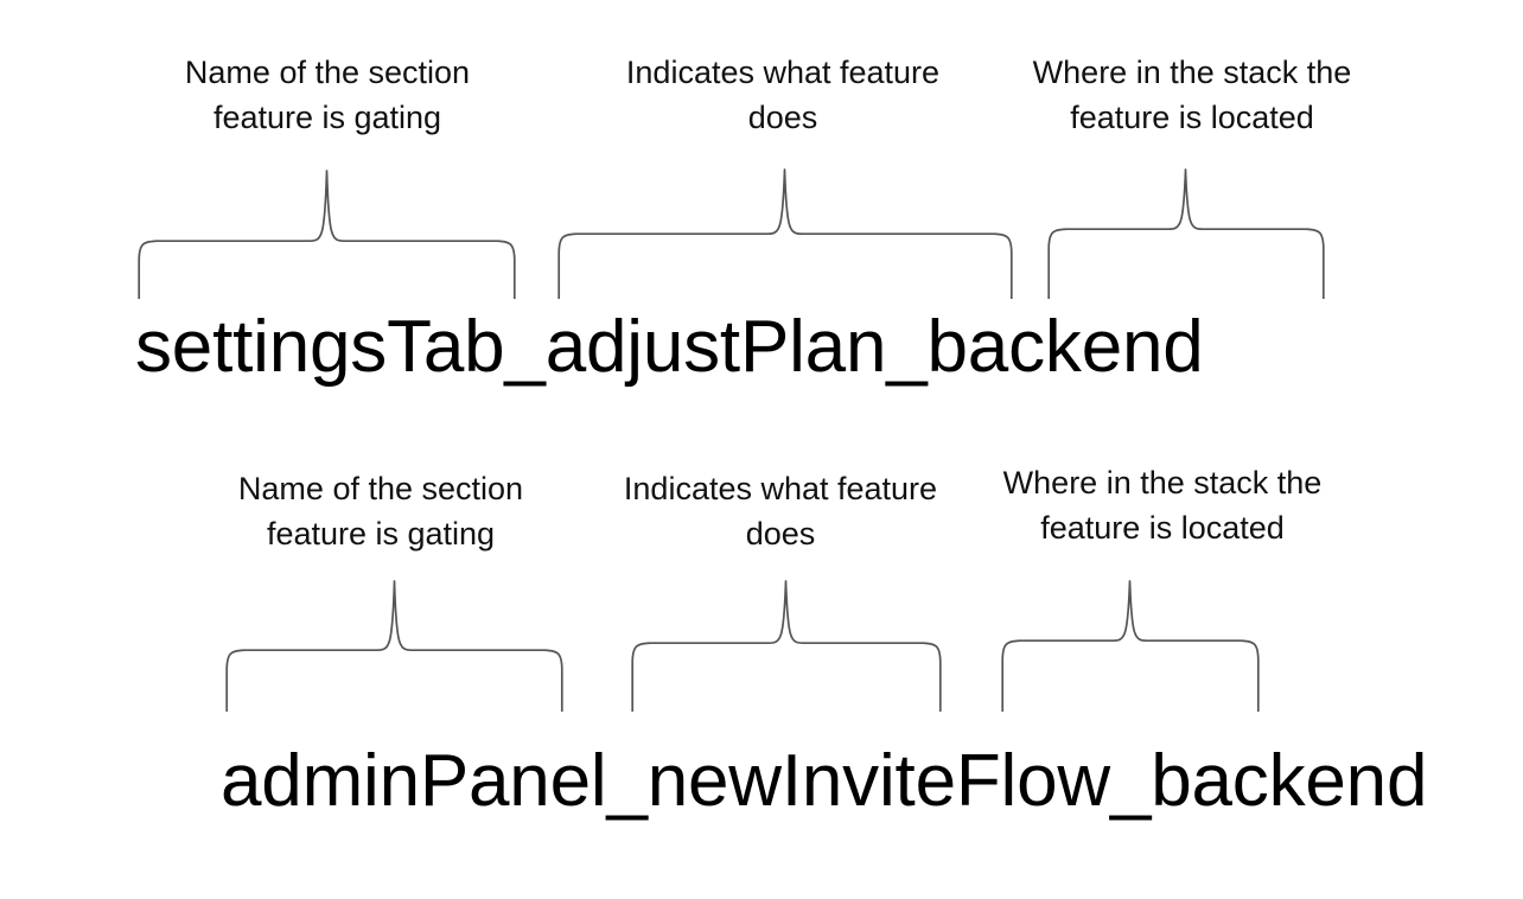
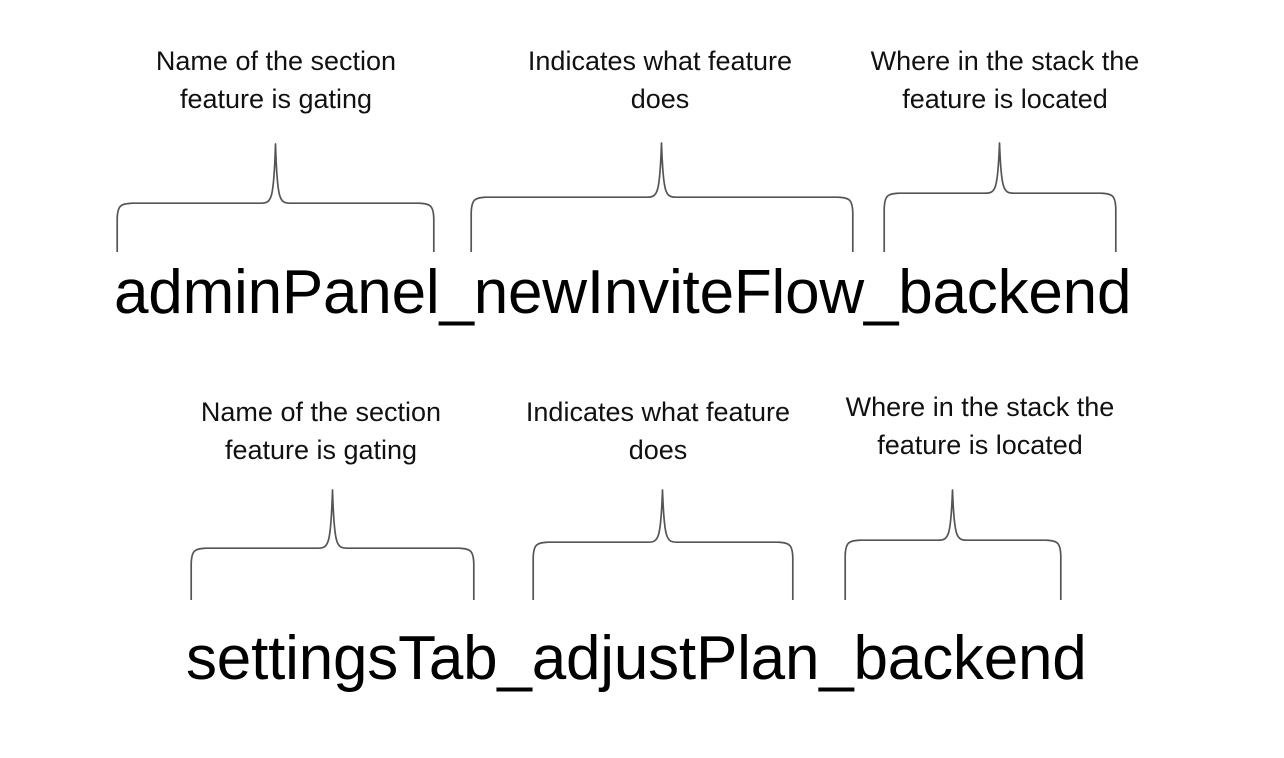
  Name of the section
  feature is gating
  Indicates what feature
  does
  Where in the stack the
  feature is located
- settingsTab_adjustPlan_backend
+ adminPanel_newInviteFlow_backend
  Name of the section
  feature is gating
  Indicates what feature
  does
  Where in the stack the
  feature is located
- adminPanel_newInviteFlow_backend
+ settingsTab_adjustPlan_backend
